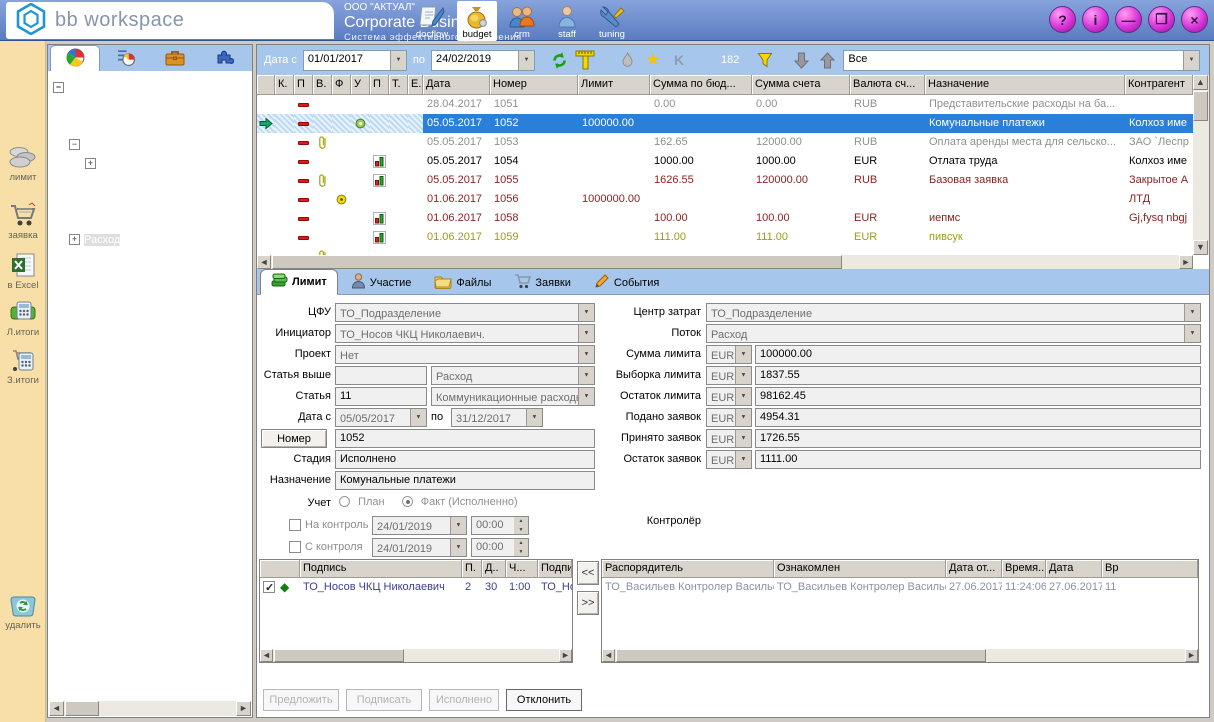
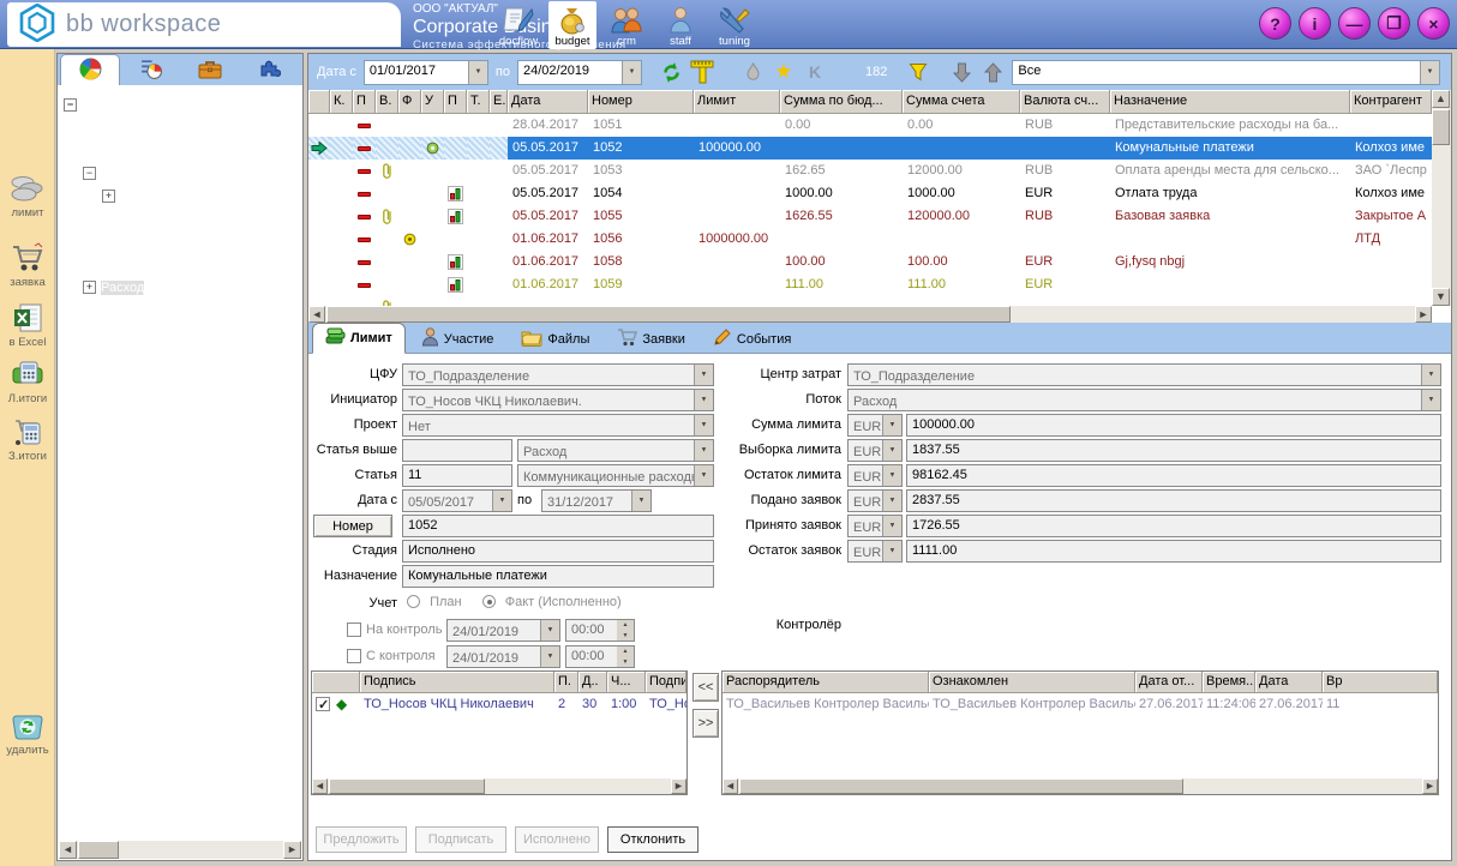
  bb workspace
  ООО "АКТУАЛ"
  Corporatesin
  Система эффективногения
  docflow
  budget
  crm
  staff
  tuning
  ?
  i
  —
  ❐
  ×
  лимит
  заявка
  в Excel
  Л.итоги
  З.итоги
  удалить
  −
  −
  +
  +
  Расход
  ◄
  ►
  Дата с
  01/01/2017
  по
  24/02/2019
  ★
  K
  182
  Все
  К.
  П
  В.
  Ф
  У
  П
  Т.
  Е.
  Дата
  Номер
  Лимит
  Сумма по бюд...
  Сумма счета
  Валюта сч...
  Назначение
  Контрагент
  28.04.2017
  1051
  0.00
  0.00
  RUB
  Представительские расходы на ба...
  05.05.2017
  1052
  100000.00
  Комунальные платежи
  Колхоз име
  05.05.2017
  1053
  162.65
  12000.00
  RUB
  Оплата аренды места для сельско...
  ЗАО `Леспр
  05.05.2017
  1054
  1000.00
  1000.00
  EUR
  Отлата труда
  Колхоз име
  05.05.2017
  1055
  1626.55
  120000.00
  RUB
  Базовая заявка
  Закрытое А
  01.06.2017
  1056
  1000000.00
  ЛТД
  01.06.2017
  1058
  100.00
  100.00
  EUR
- иепмс
  Gj,fysq nbgj
  01.06.2017
  1059
  111.00
  111.00
  EUR
- пивсук
  ▲
  ▼
  ◄
  ►
  Лимит
  Участие
  Файлы
  Заявки
  События
  ЦФУ
  ТО_Подразделение
  Инициатор
  ТО_Носов ЧКЦ Николаевич.
  Проект
  Нет
  Статья выше
  Расход
  Статья
  11
  Коммуникационные расход
  Дата с
  05/05/2017
  по
  31/12/2017
  Номер
  1052
  Стадия
  Исполнено
  Назначение
  Комунальные платежи
  Учет
  План Факт (Исполненно)
  На контроль
  24/01/2019
  00:00
  С контроля
  24/01/2019
  00:00
  Центр затрат
  ТО_Подразделение
  Поток
  Расход
  Сумма лимита
  EUR
  100000.00
  Выборка лимита
  EUR
  1837.55
  Остаток лимита
  EUR
  98162.45
  Подано заявок
  EUR
- 4954.31
+ 2837.55
  Принято заявок
  EUR
  1726.55
  Остаток заявок
  EUR
  1111.00
  Контролёр
  Подпись
  П.
  Д..
  Ч...
  Подпи
  ◆
  ТО_Носов ЧКЦ Николаевич
  2
  30
  1:00
  ТО_Н
  ◄
  ►
  <<
  >>
  Распорядитель
  Ознакомлен
  Дата от...
  Время...
  Дата
  Вр
  ТО_Васильев Контролер Василь
  ТО_Васильев Контролер Василь
  27.06.2017
  11:24:06
  27.06.2017
  11
  ◄
  ►
  Предложить
  Подписать
  Исполнено
  Отклонить
